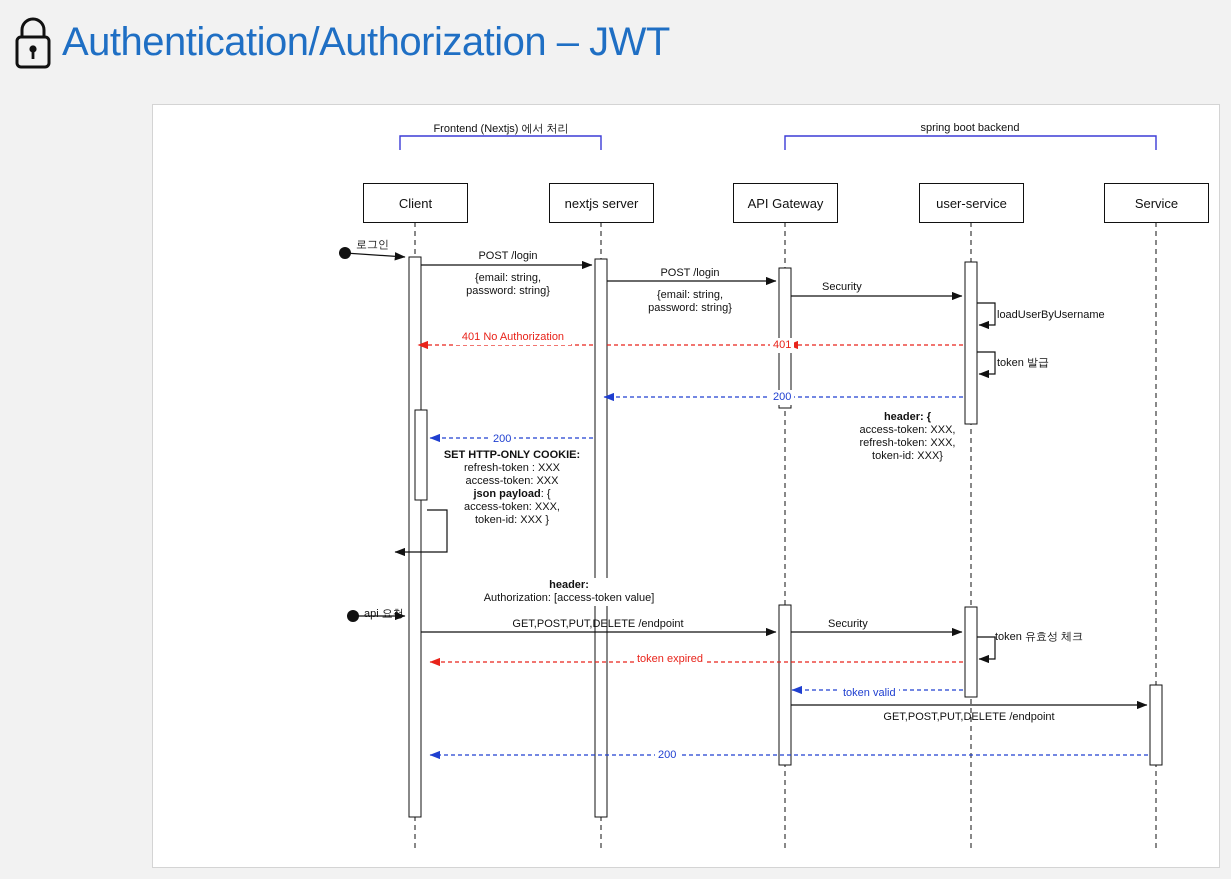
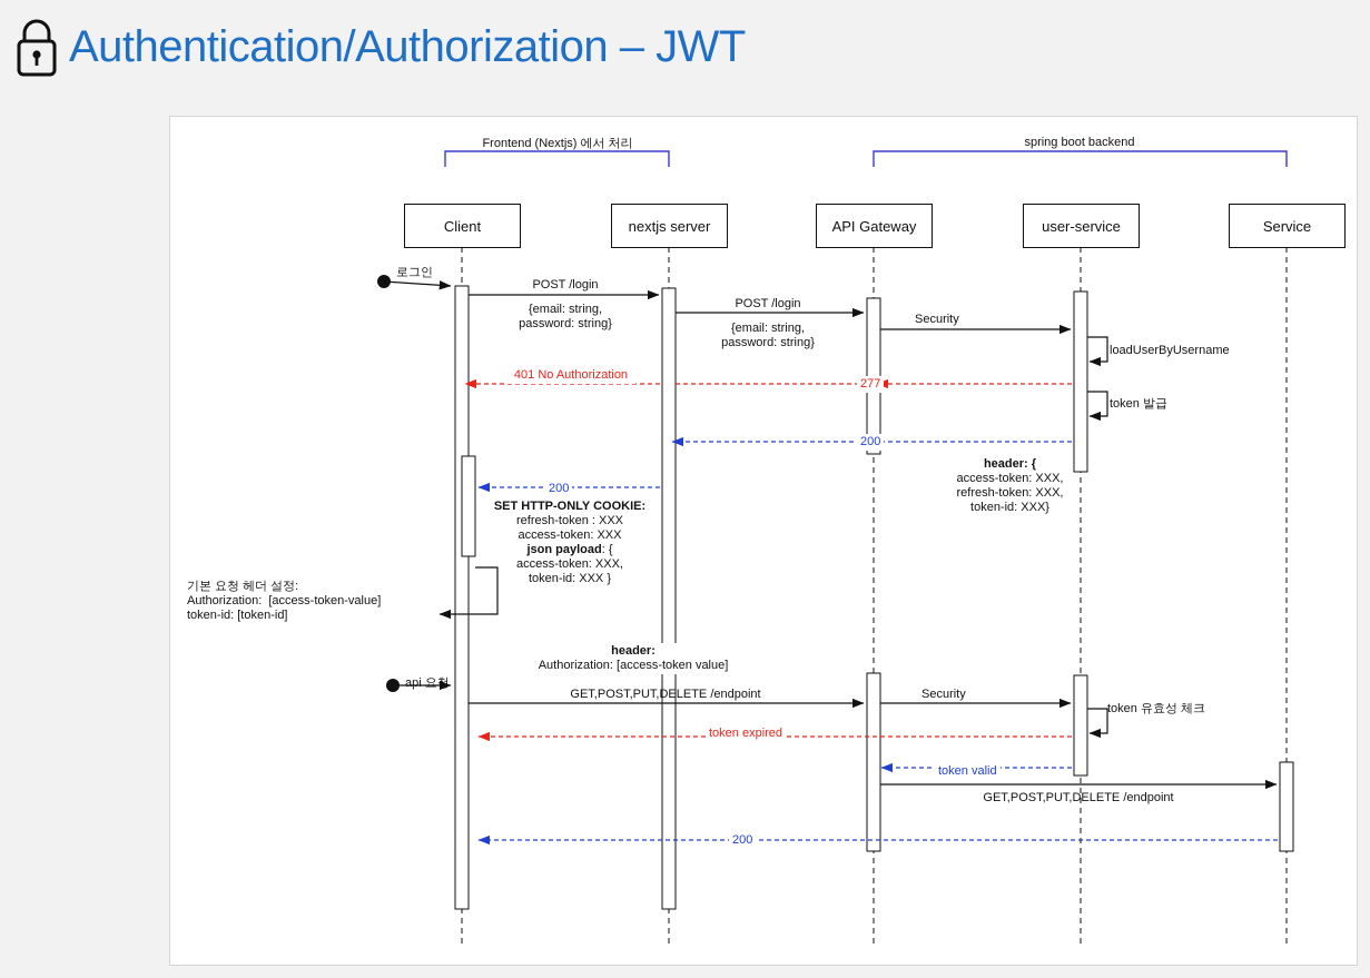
  Authentication/Authorization – JWT
  Frontend (Nextjs) 에서 처리
  spring boot backend
  Client
  nextjs server
  API Gateway
  user-service
  Service
  로그인
  POST /login
  {email: string,
  password: string}
  POST /login
  {email: string,
  password: string}
  Security
  loadUserByUsername
  401 No Authorization
- 401
+ 277
  token 발급
  200
  header: {
  access-token: XXX,
  refresh-token: XXX,
  token-id: XXX}
  200
  SET HTTP-ONLY COOKIE:
  refresh-token : XXX
  access-token: XXX
  json payload: {
  access-token: XXX,
  token-id: XXX }
+ 기본 요청 헤더 설정:
+ Authorization: [access-token-value]
+ token-id: [token-id]
  api 요청
  header:
  Authorization: [access-token value]
  GET,POST,PUT,DELETE /endpoint
  Security
  token 유효성 체크
  token expired
  token valid
  GET,POST,PUT,DELETE /endpoint
  200
